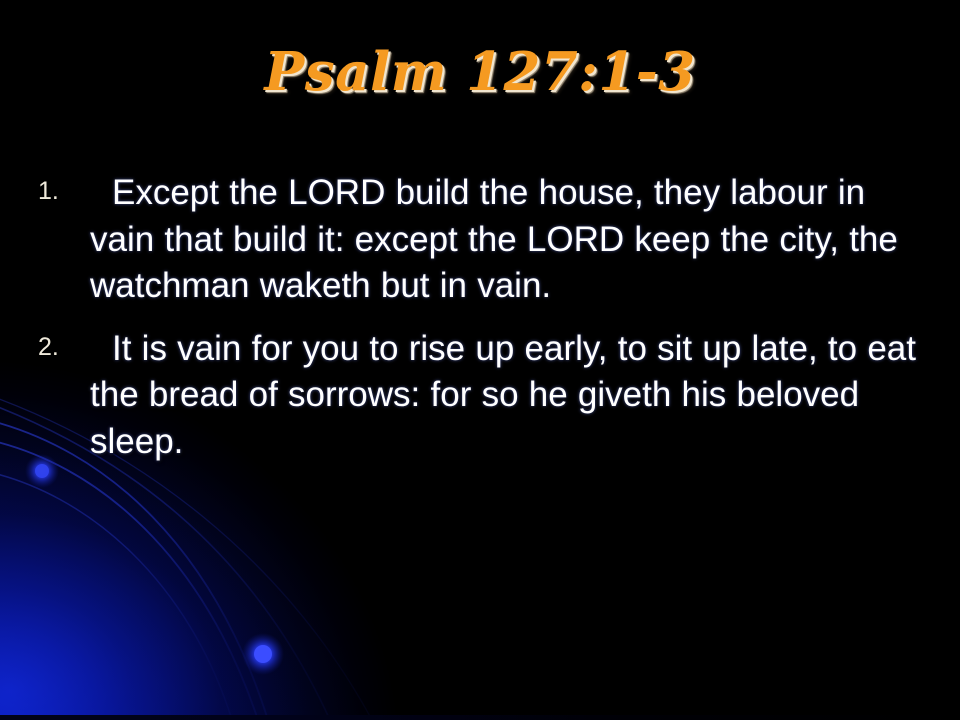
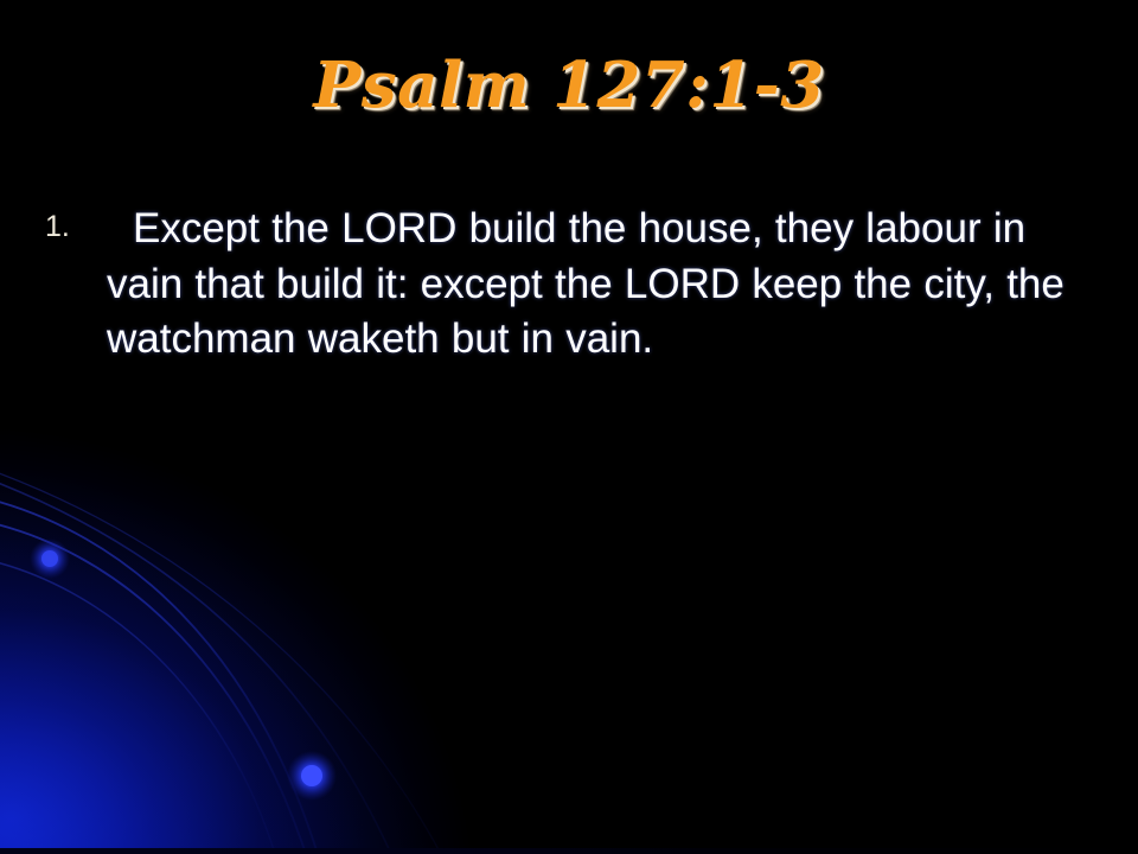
  Psalm 127:1-3
  1.
  Except the LORD build the house, they labour in vain that build it: except the LORD keep the city, the watchman waketh but in vain.
- 2.
- It is vain for you to rise up early, to sit up late, to eat the bread of sorrows: for so he giveth his beloved sleep.
